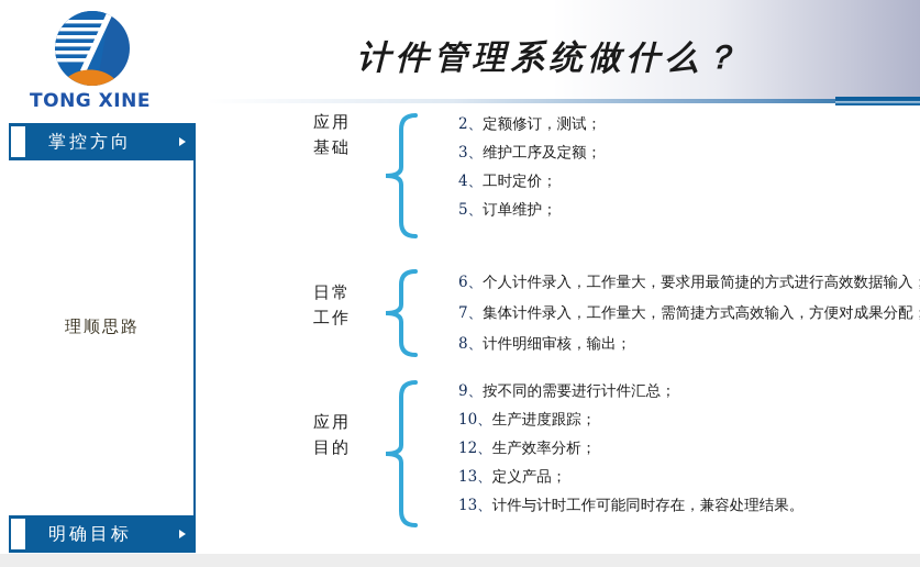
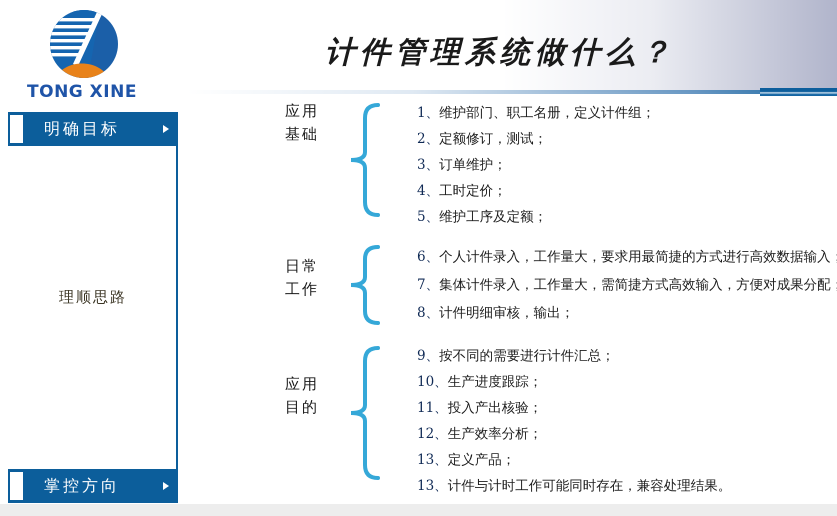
  计件管理系统做什么？
  TONG XINE
- 掌控方向
+ 明确目标
  理顺思路
- 明确目标
+ 掌控方向
  应用
  基础
+ 1、维护部门、职工名册，定义计件组；
  2、定额修订，测试；
- 3、维护工序及定额；
+ 3、订单维护；
  4、工时定价；
- 5、订单维护；
+ 5、维护工序及定额；
  日常
  工作
  6、个人计件录入，工作量大，要求用最简捷的方式进行高效数据输入
  7、集体计件录入，工作量大，需简捷方式高效输入，方便对成果分配
  8、计件明细审核，输出；
  应用
  目的
  9、按不同的需要进行计件汇总；
  10、生产进度跟踪；
+ 11、投入产出核验；
  12、生产效率分析；
  13、定义产品；
  13、计件与计时工作可能同时存在，兼容处理结果。
